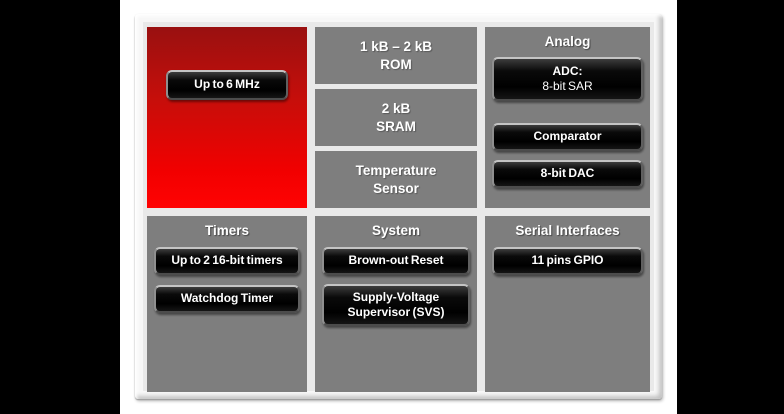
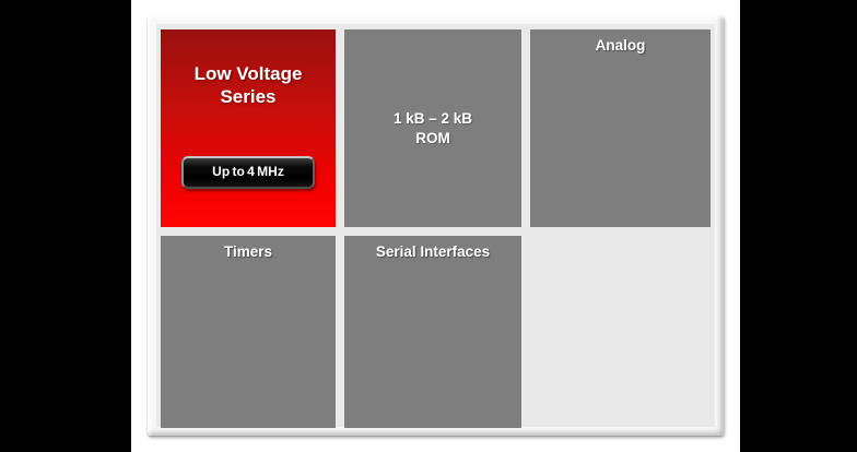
+ Low Voltage
+ Series
- Up to 6 MHz
+ Up to 4 MHz
  1 kB – 2 kB
  ROM
- 2 kB
- SRAM
- Temperature
- Sensor
  Analog
- ADC:
- 8-bit SAR
- Comparator
- 8-bit DAC
  Timers
- Up to 2 16-bit timers
- Watchdog Timer
- System
- Brown-out Reset
- Supply-Voltage
- Supervisor (SVS)
  Serial Interfaces
- 11 pins GPIO
